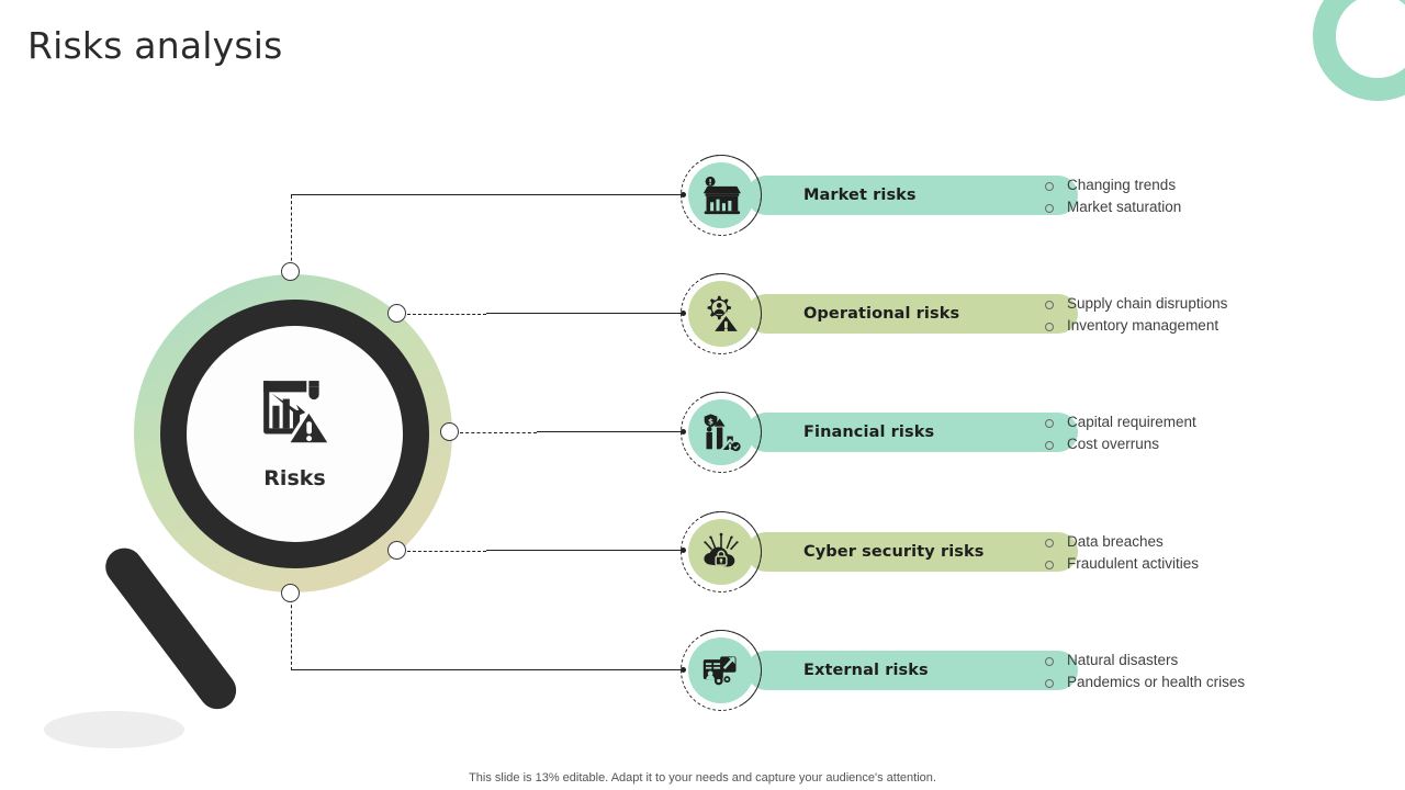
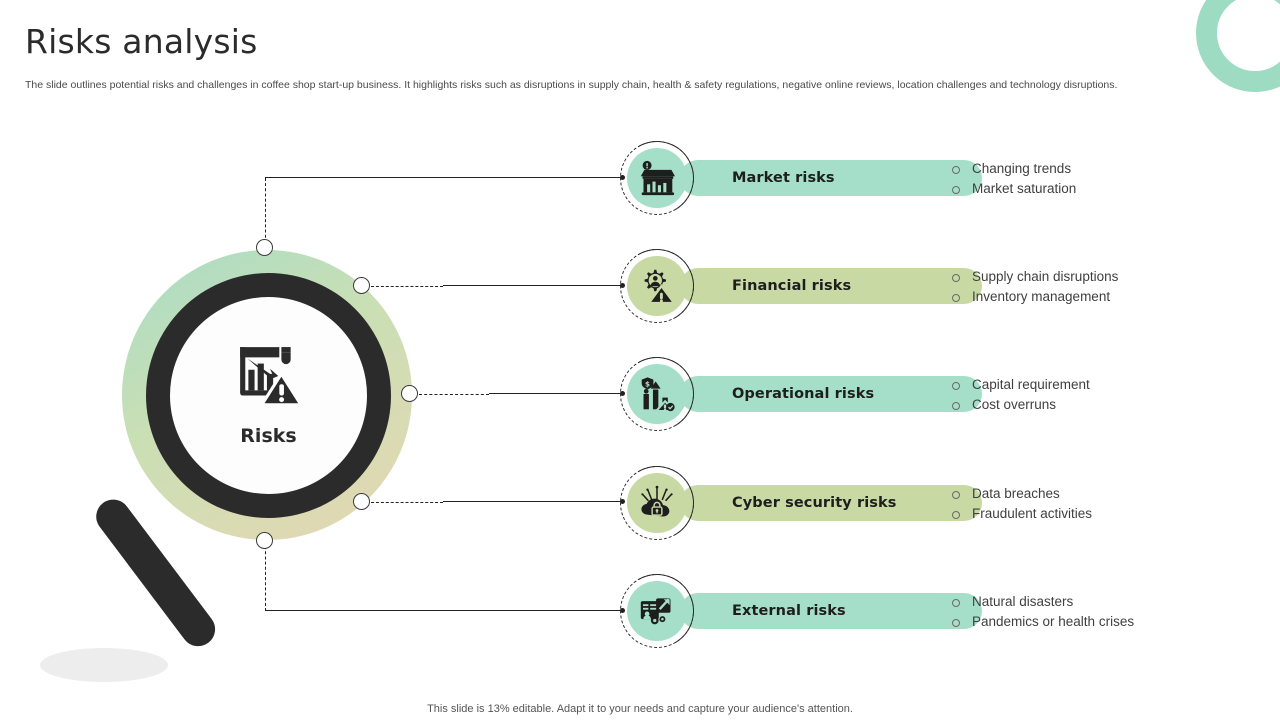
  Risks analysis
+ The slide outlines potential risks and challenges in coffee shop start-up business. It highlights risks such as disruptions in supply chain, health & safety regulations, negative online reviews, location challenges and technology disruptions.
  Risks
  Market risks
  Changing trends
  Market saturation
- Operational risks
+ Financial risks
  Supply chain disruptions
  Inventory management
  $
- Financial risks
+ Operational risks
  Capital requirement
  Cost overruns
  Cyber security risks
  Data breaches
  Fraudulent activities
  External risks
  Natural disasters
  Pandemics or health crises
  This slide is 13% editable. Adapt it to your needs and capture your audience's attention.
